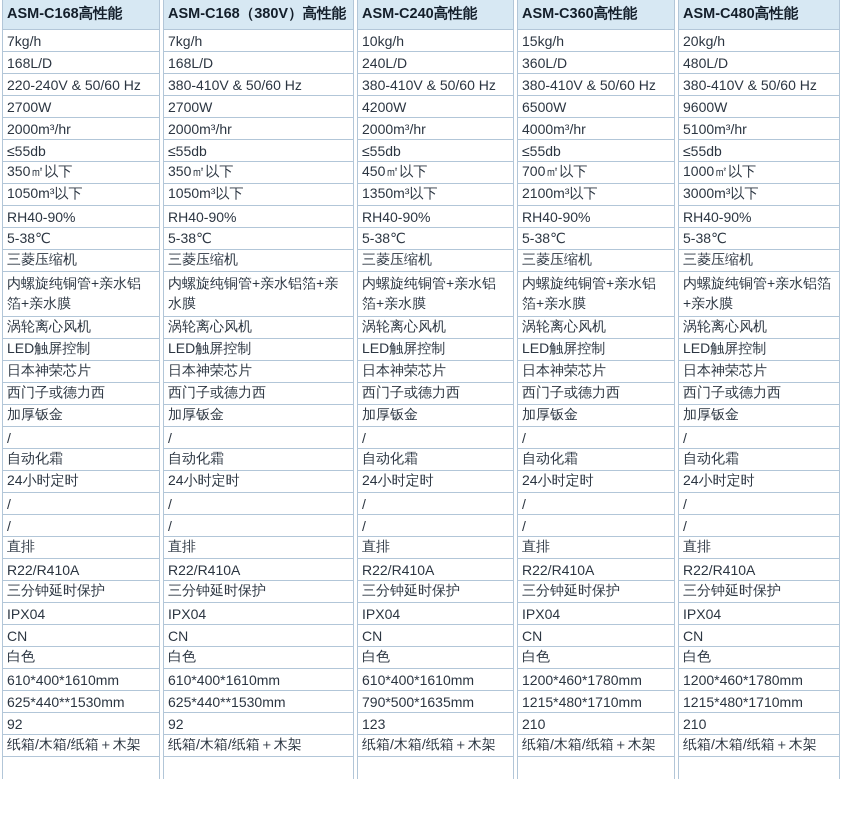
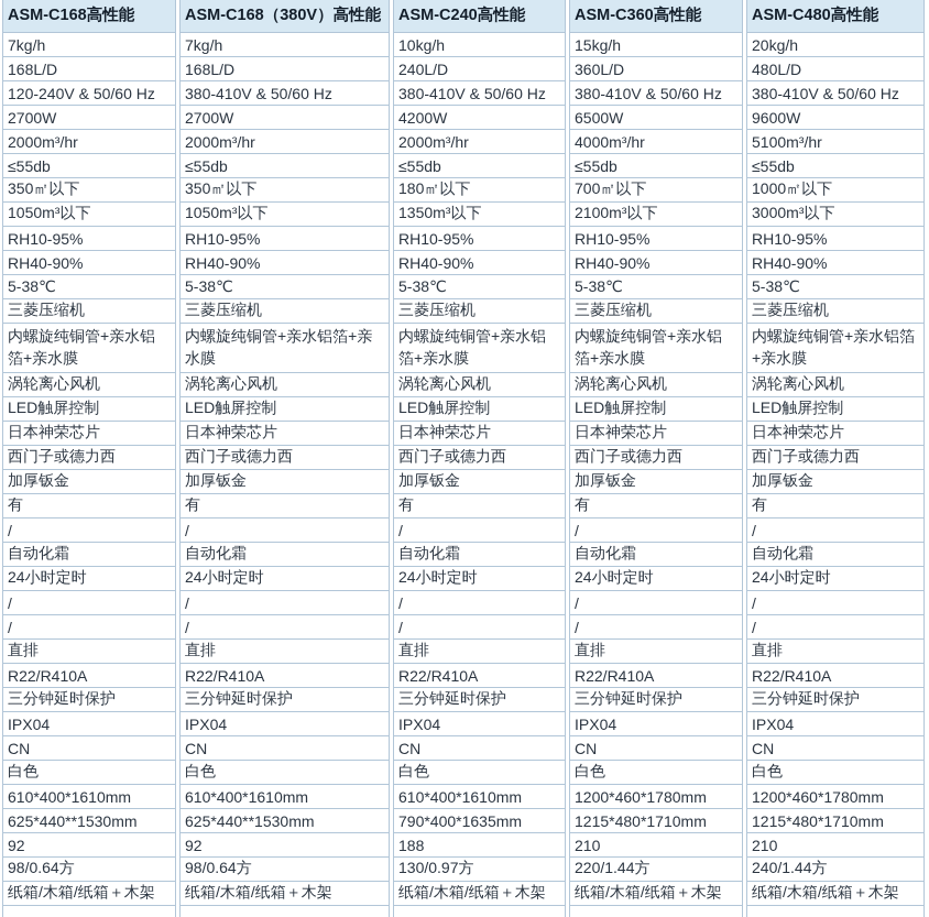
  ASM-C168高性能		ASM-C168（380V）高性能		ASM-C240高性能		ASM-C360高性能		ASM-C480高性能
  7kg/h		7kg/h		10kg/h		15kg/h		20kg/h
  168L/D		168L/D		240L/D		360L/D		480L/D
- 220-240V & 50/60 Hz		380-410V & 50/60 Hz		380-410V & 50/60 Hz		380-410V & 50/60 Hz		380-410V & 50/60 Hz
+ 120-240V & 50/60 Hz		380-410V & 50/60 Hz		380-410V & 50/60 Hz		380-410V & 50/60 Hz		380-410V & 50/60 Hz
  2700W		2700W		4200W		6500W		9600W
  2000m³/hr		2000m³/hr		2000m³/hr		4000m³/hr		5100m³/hr
  ≤55db		≤55db		≤55db		≤55db		≤55db
- 350㎡以下		350㎡以下		450㎡以下		700㎡以下		1000㎡以下
+ 350㎡以下		350㎡以下		180㎡以下		700㎡以下		1000㎡以下
  1050m³以下		1050m³以下		1350m³以下		2100m³以下		3000m³以下
+ RH10-95%		RH10-95%		RH10-95%		RH10-95%		RH10-95%
  RH40-90%		RH40-90%		RH40-90%		RH40-90%		RH40-90%
  5-38℃		5-38℃		5-38℃		5-38℃		5-38℃
  三菱压缩机		三菱压缩机		三菱压缩机		三菱压缩机		三菱压缩机
  内螺旋纯铜管+亲水铝箔+亲水膜		内螺旋纯铜管+亲水铝箔+亲水膜		内螺旋纯铜管+亲水铝箔+亲水膜		内螺旋纯铜管+亲水铝箔+亲水膜		内螺旋纯铜管+亲水铝箔+亲水膜
  涡轮离心风机		涡轮离心风机		涡轮离心风机		涡轮离心风机		涡轮离心风机
  LED触屏控制		LED触屏控制		LED触屏控制		LED触屏控制		LED触屏控制
  日本神荣芯片		日本神荣芯片		日本神荣芯片		日本神荣芯片		日本神荣芯片
  西门子或德力西		西门子或德力西		西门子或德力西		西门子或德力西		西门子或德力西
  加厚钣金		加厚钣金		加厚钣金		加厚钣金		加厚钣金
+ 有		有		有		有		有
  /		/		/		/		/
  自动化霜		自动化霜		自动化霜		自动化霜		自动化霜
  24小时定时		24小时定时		24小时定时		24小时定时		24小时定时
  /		/		/		/		/
  /		/		/		/		/
  直排		直排		直排		直排		直排
  R22/R410A		R22/R410A		R22/R410A		R22/R410A		R22/R410A
  三分钟延时保护		三分钟延时保护		三分钟延时保护		三分钟延时保护		三分钟延时保护
  IPX04		IPX04		IPX04		IPX04		IPX04
  CN		CN		CN		CN		CN
  白色		白色		白色		白色		白色
  610*400*1610mm		610*400*1610mm		610*400*1610mm		1200*460*1780mm		1200*460*1780mm
- 625*440**1530mm		625*440**1530mm		790*500*1635mm		1215*480*1710mm		1215*480*1710mm
+ 625*440**1530mm		625*440**1530mm		790*400*1635mm		1215*480*1710mm		1215*480*1710mm
- 92		92		123		210		210
+ 92		92		188		210		210
+ 98/0.64方		98/0.64方		130/0.97方		220/1.44方		240/1.44方
  纸箱/木箱/纸箱＋木架		纸箱/木箱/纸箱＋木架		纸箱/木箱/纸箱＋木架		纸箱/木箱/纸箱＋木架		纸箱/木箱/纸箱＋木架
